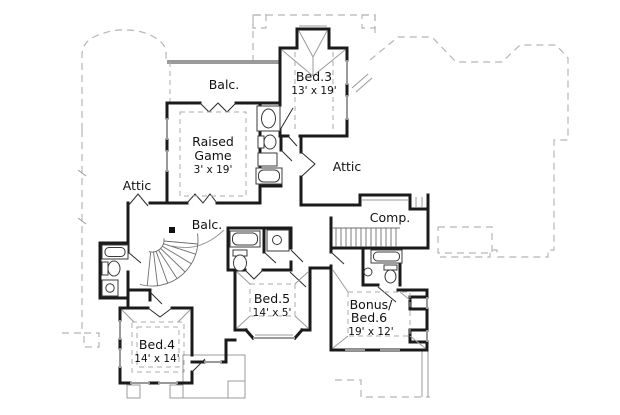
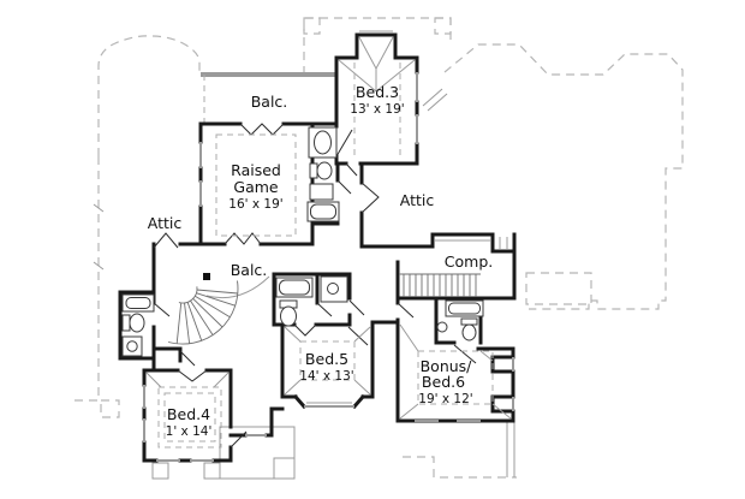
  Balc.
  Bed.3
  13' x 19'
  Raised
  Game
- 3' x 19'
+ 16' x 19'
  Attic
  Attic
  Comp.
  Balc.
  Bed.5
- 14' x 5'
+ 14' x 13'
  Bonus/
  Bed.6
  19' x 12'
  Bed.4
- 14' x 14'
+ 1' x 14'
